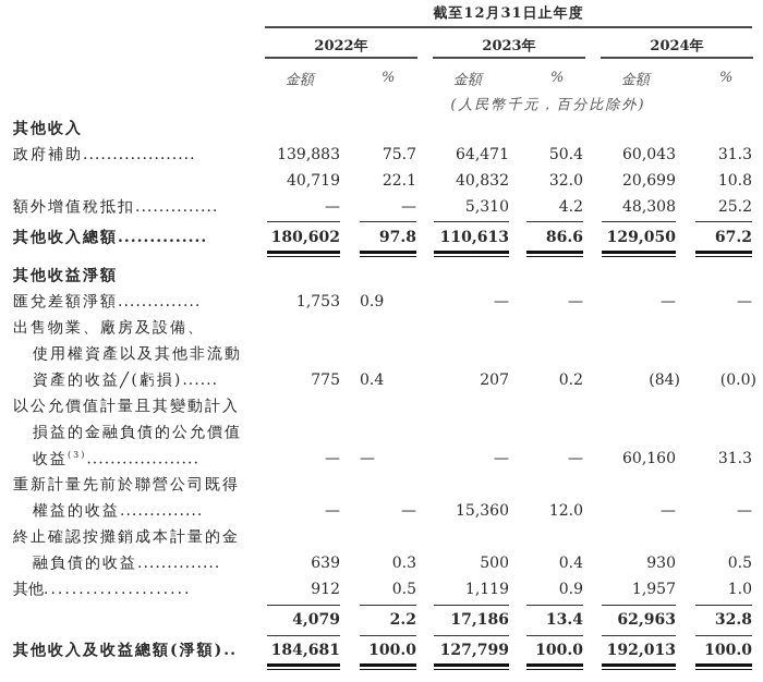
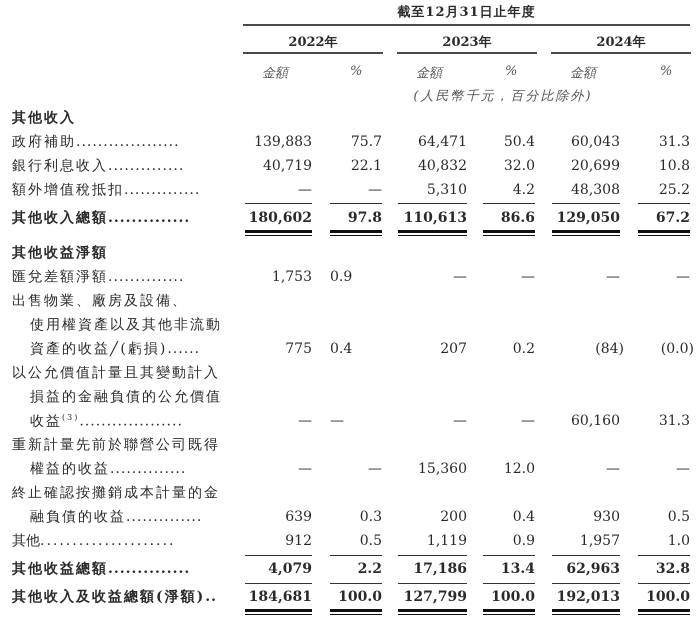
  截至12月31日止年度
  2022年
  2023年
  2024年
  金額
  %
  金額
  %
  金額
  %
  (人民幣千元，百分比除外)
  其他收入
  政府補助...................
  139,883
  75.7
  64,471
  50.4
  60,043
  31.3
+ 銀行利息收入..............
  40,719
  22.1
  40,832
  32.0
  20,699
  10.8
  額外增值稅抵扣..............
  —
  —
  5,310
  4.2
  48,308
  25.2
  其他收入總額..............
  180,602
  97.8
  110,613
  86.6
  129,050
  67.2
  其他收益淨額
  匯兌差額淨額..............
  1,753
  0.9
  —
  —
  —
  —
  出售物業、廠房及設備、
  使用權資產以及其他非流動
  資產的收益╱(虧損)......
  775
  0.4
  207
  0.2
  (84)
  (0.0)
  以公允價值計量且其變動計入
  損益的金融負債的公允價值
  收益(3)...................
  —
  —
  —
  —
  60,160
  31.3
  重新計量先前於聯營公司既得
  權益的收益..............
  —
  —
  15,360
  12.0
  —
  —
  終止確認按攤銷成本計量的金
  融負債的收益..............
  639
  0.3
- 500
+ 200
  0.4
  930
  0.5
  其他.....................
  912
  0.5
  1,119
  0.9
  1,957
  1.0
+ 其他收益總額..............
  4,079
  2.2
  17,186
  13.4
  62,963
  32.8
  其他收入及收益總額(淨額)..
  184,681
  100.0
  127,799
  100.0
  192,013
  100.0
